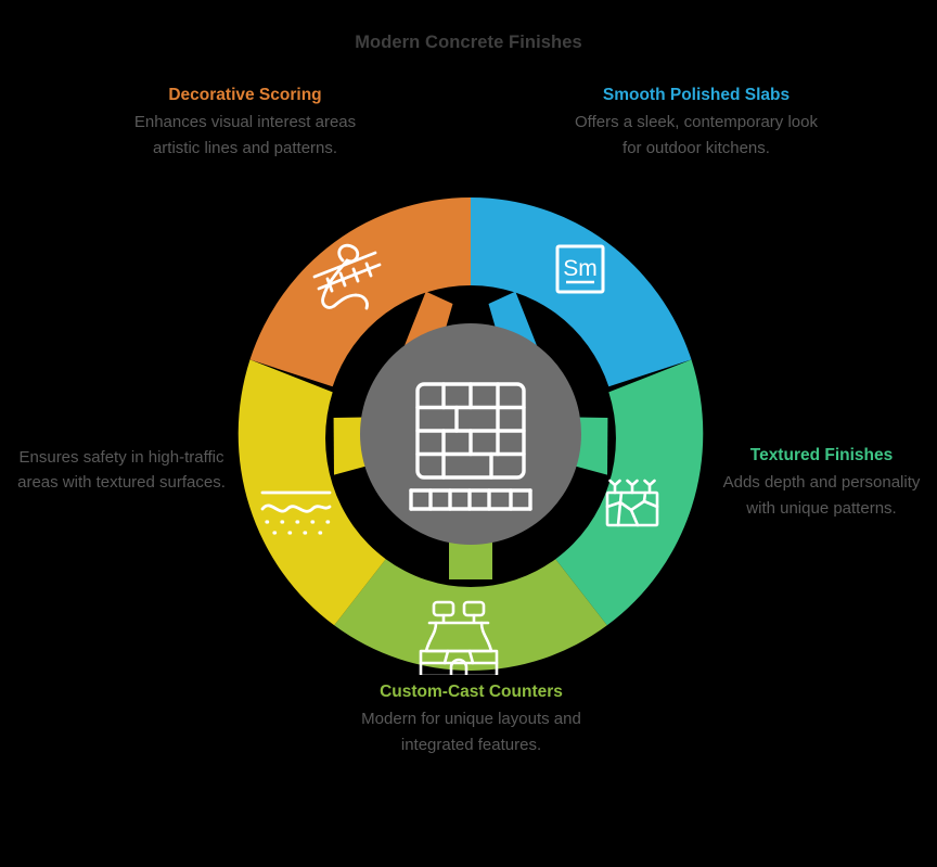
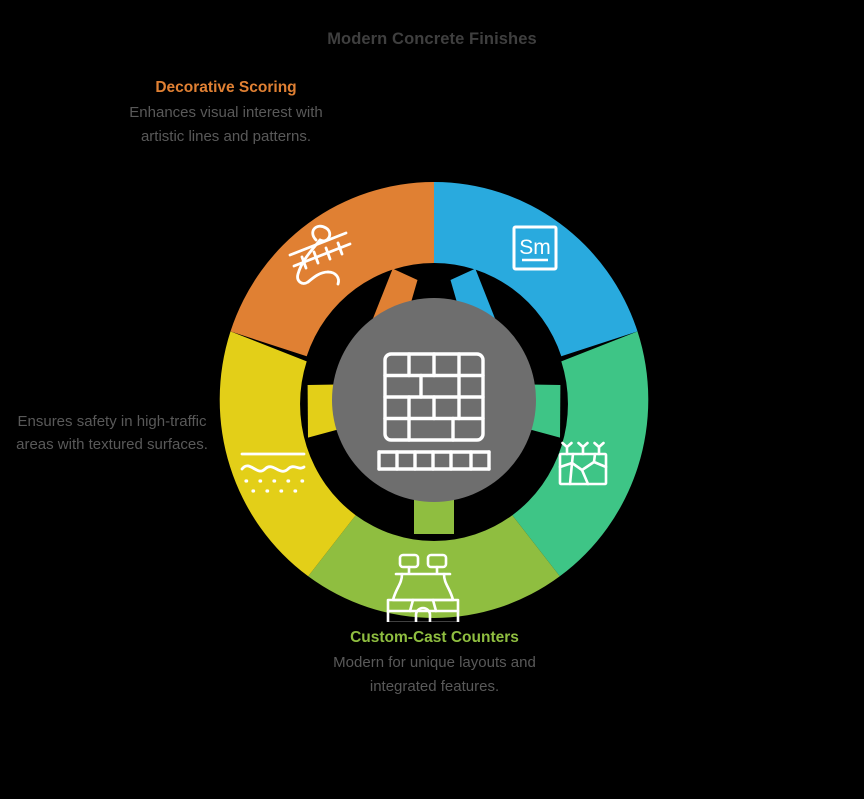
  Modern Concrete Finishes
  Sm
- Smooth Polished Slabs
- Offers a sleek, contemporary look for outdoor kitchens.
- Textured Finishes
- Adds depth and personality with unique patterns.
  Custom-Cast Counters
  Modern for unique layouts and integrated features.
  Ensures safety in high-traffic areas with textured surfaces.
  Decorative Scoring
- Enhances visual interest areas artistic lines and patterns.
+ Enhances visual interest with artistic lines and patterns.
